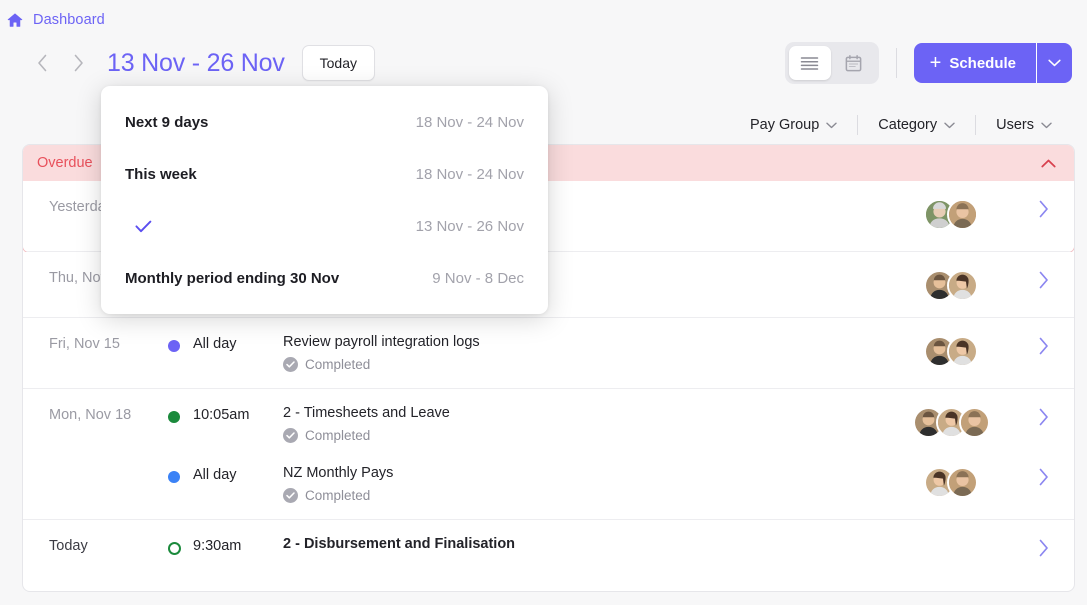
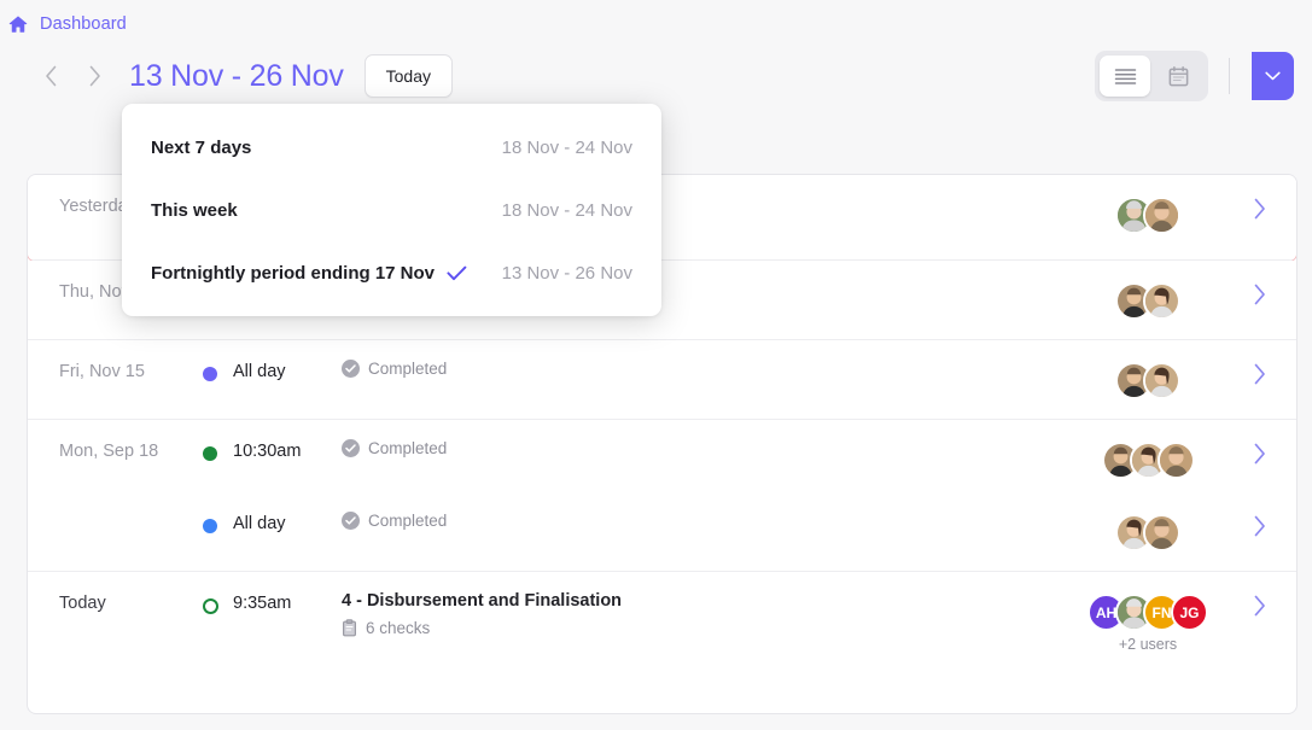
  Dashboard
  13 Nov - 26 Nov
  Today
- +
- Schedule
- Pay Group
- Category
- Users
- Overdue
  Yesterd
  Thu, No
  Fri, Nov 15
  All day
- Review payroll integration logs
  Completed
- Mon, Nov 18
+ Mon, Sep 18
- 10:05am
+ 10:30am
- 2 - Timesheets and Leave
  Completed
  All day
- NZ Monthly Pays
  Completed
  Today
- 9:30am
+ 9:35am
- 2 - Disbursement and Finalisation
+ 4 - Disbursement and Finalisation
+ 6 checks
+ AH
+ FN
+ JG
+ +2 users
- Next 9 days
+ Next 7 days
  18 Nov - 24 Nov
  This week
  18 Nov - 24 Nov
+ Fortnightly period ending 17 Nov
  13 Nov - 26 Nov
- Monthly period ending 30 Nov
- 9 Nov - 8 Dec
